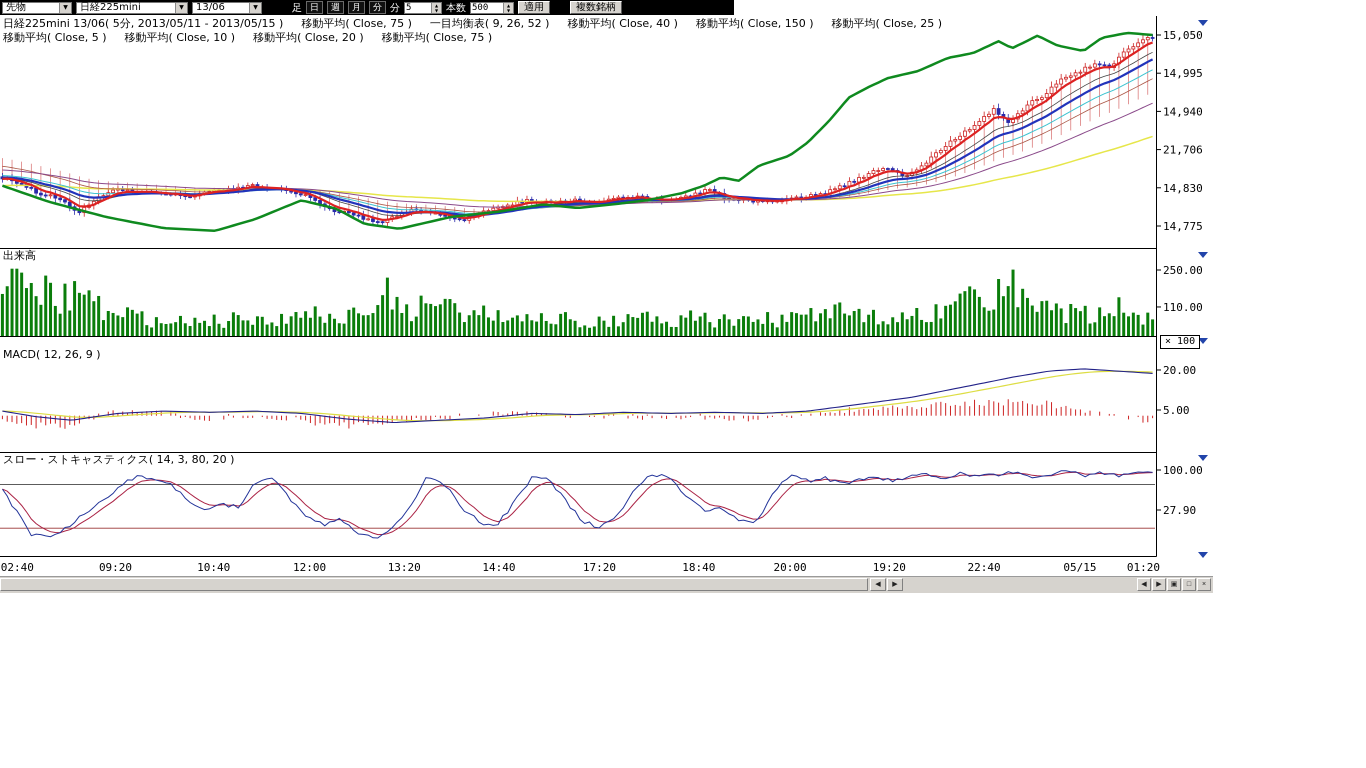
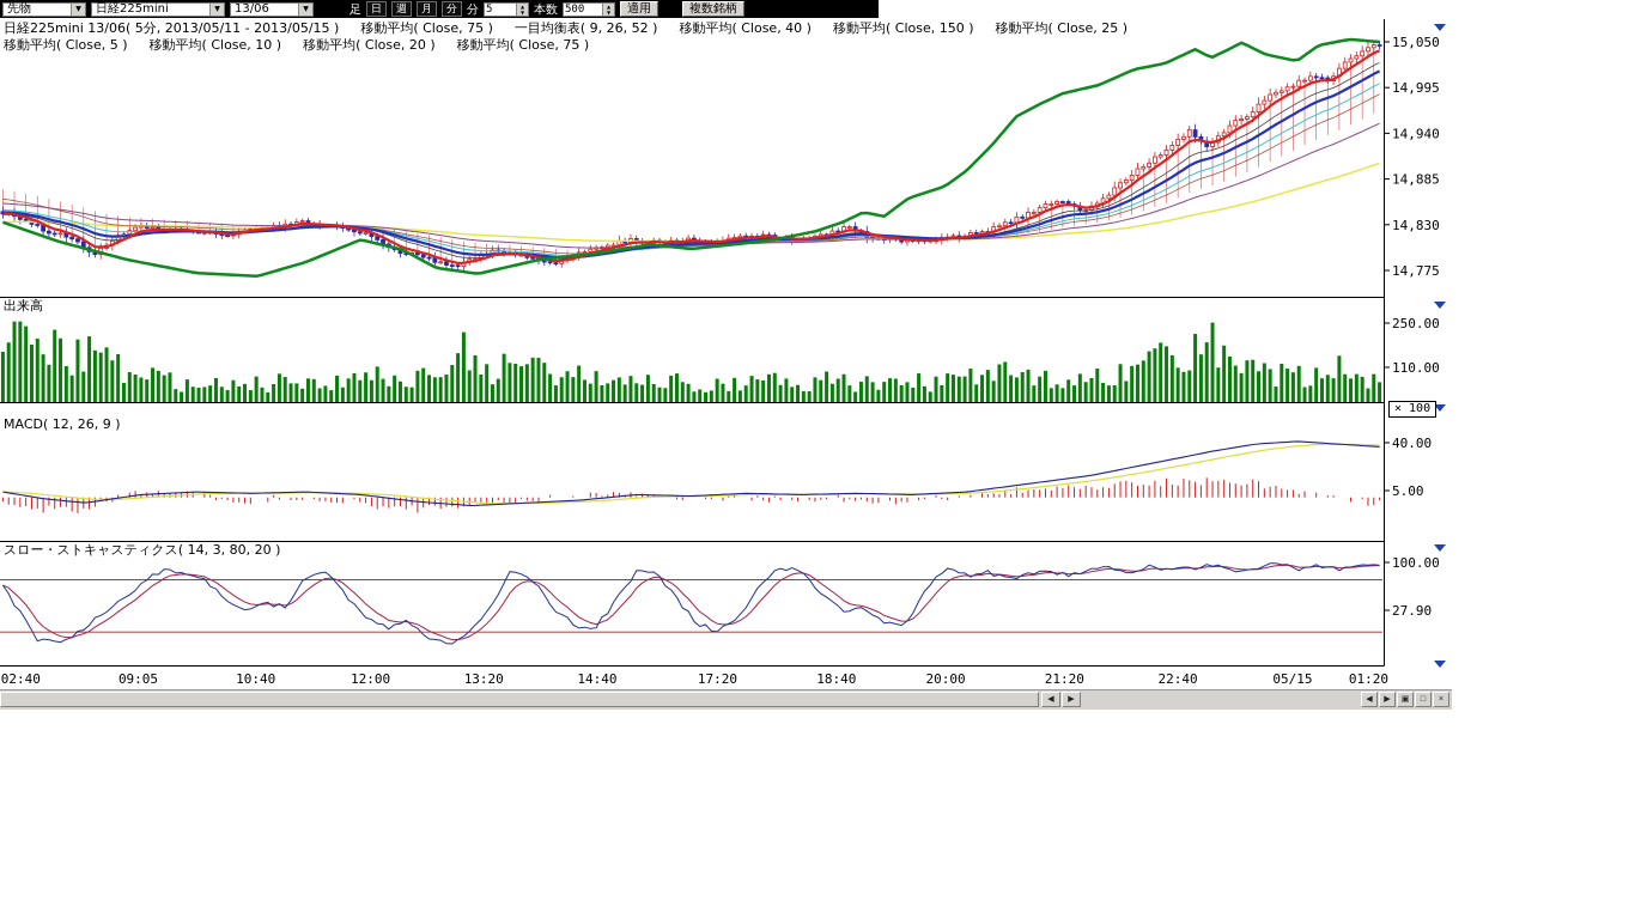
  15,050
  14,995
  14,940
- 21,706
+ 14,885
  14,830
  14,775
  250.00
  110.00
- 20.00
+ 40.00
  5.00
  100.00
  27.90
  02:40
- 09:20
+ 09:05
  10:40
  12:00
  13:20
  14:40
  17:20
  18:40
  20:00
- 19:20
+ 21:20
  22:40
  05/15
  01:20
  先物
  日経225mini
  13/06
  足
  日
  週
  月
  分
  分
  5
  本数
  500
  適用
  複数銘柄
  日経225mini 13/06( 5分, 2013/05/11 - 2013/05/15 ) 移動平均( Close, 75 ) 一目均衡表( 9, 26, 52 ) 移動平均( Close, 40 ) 移動平均( Close, 150 ) 移動平均( Close, 25 )
  移動平均( Close, 5 ) 移動平均( Close, 10 ) 移動平均( Close, 20 ) 移動平均( Close, 75 )
  出来高
  MACD( 12, 26, 9 )
  スロー・ストキャスティクス( 14, 3, 80, 20 )
  × 100
